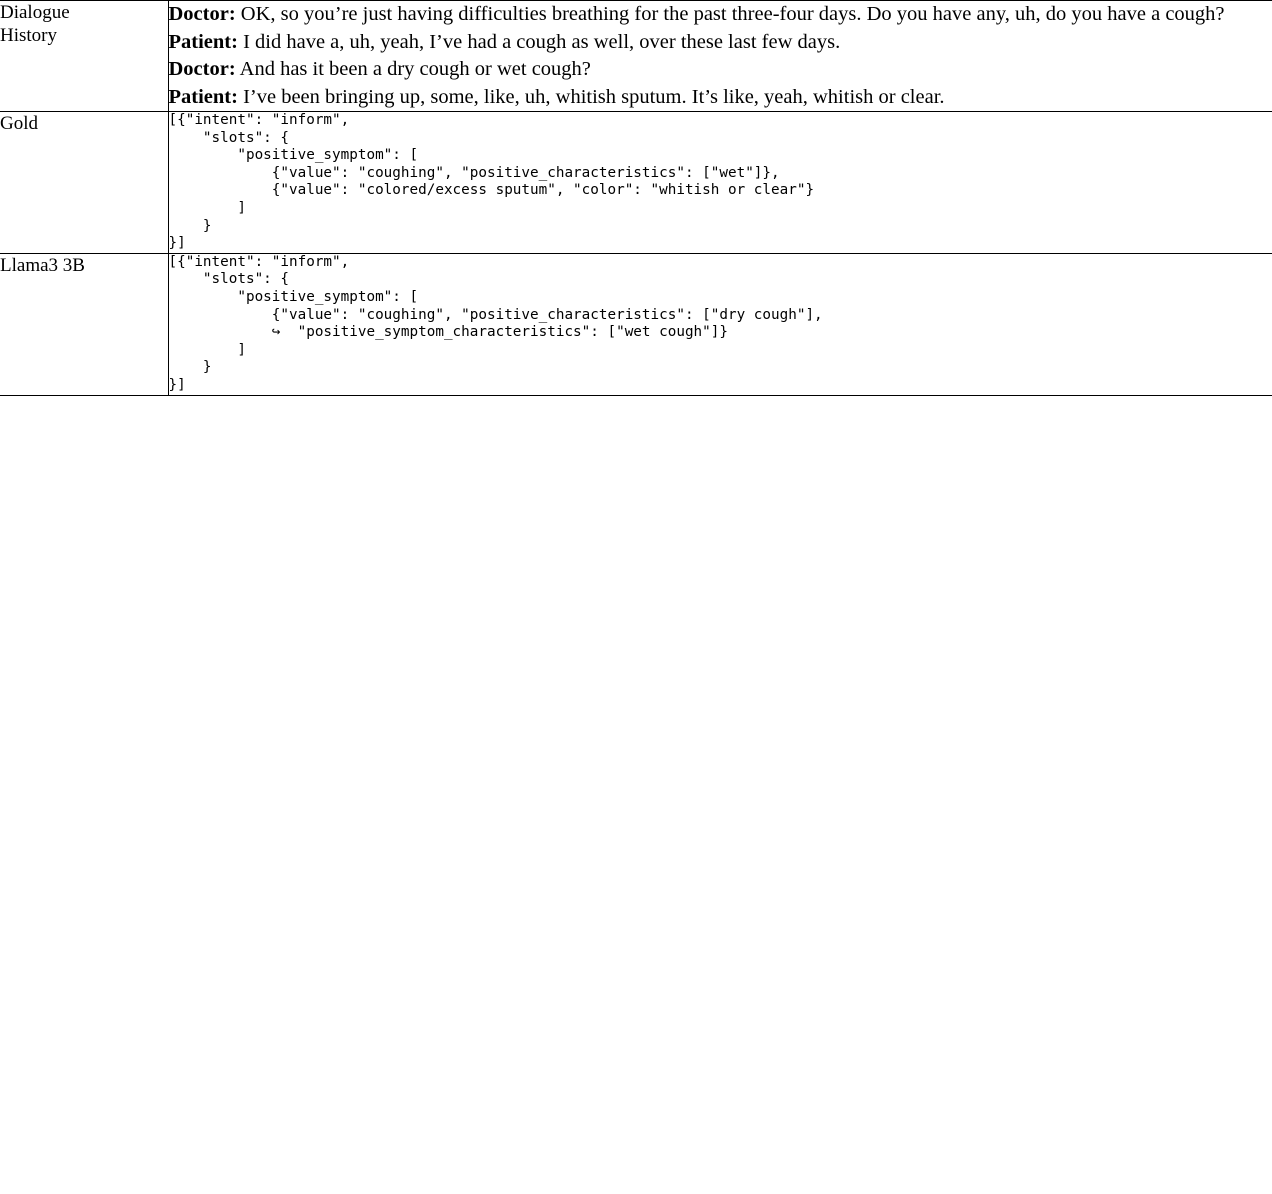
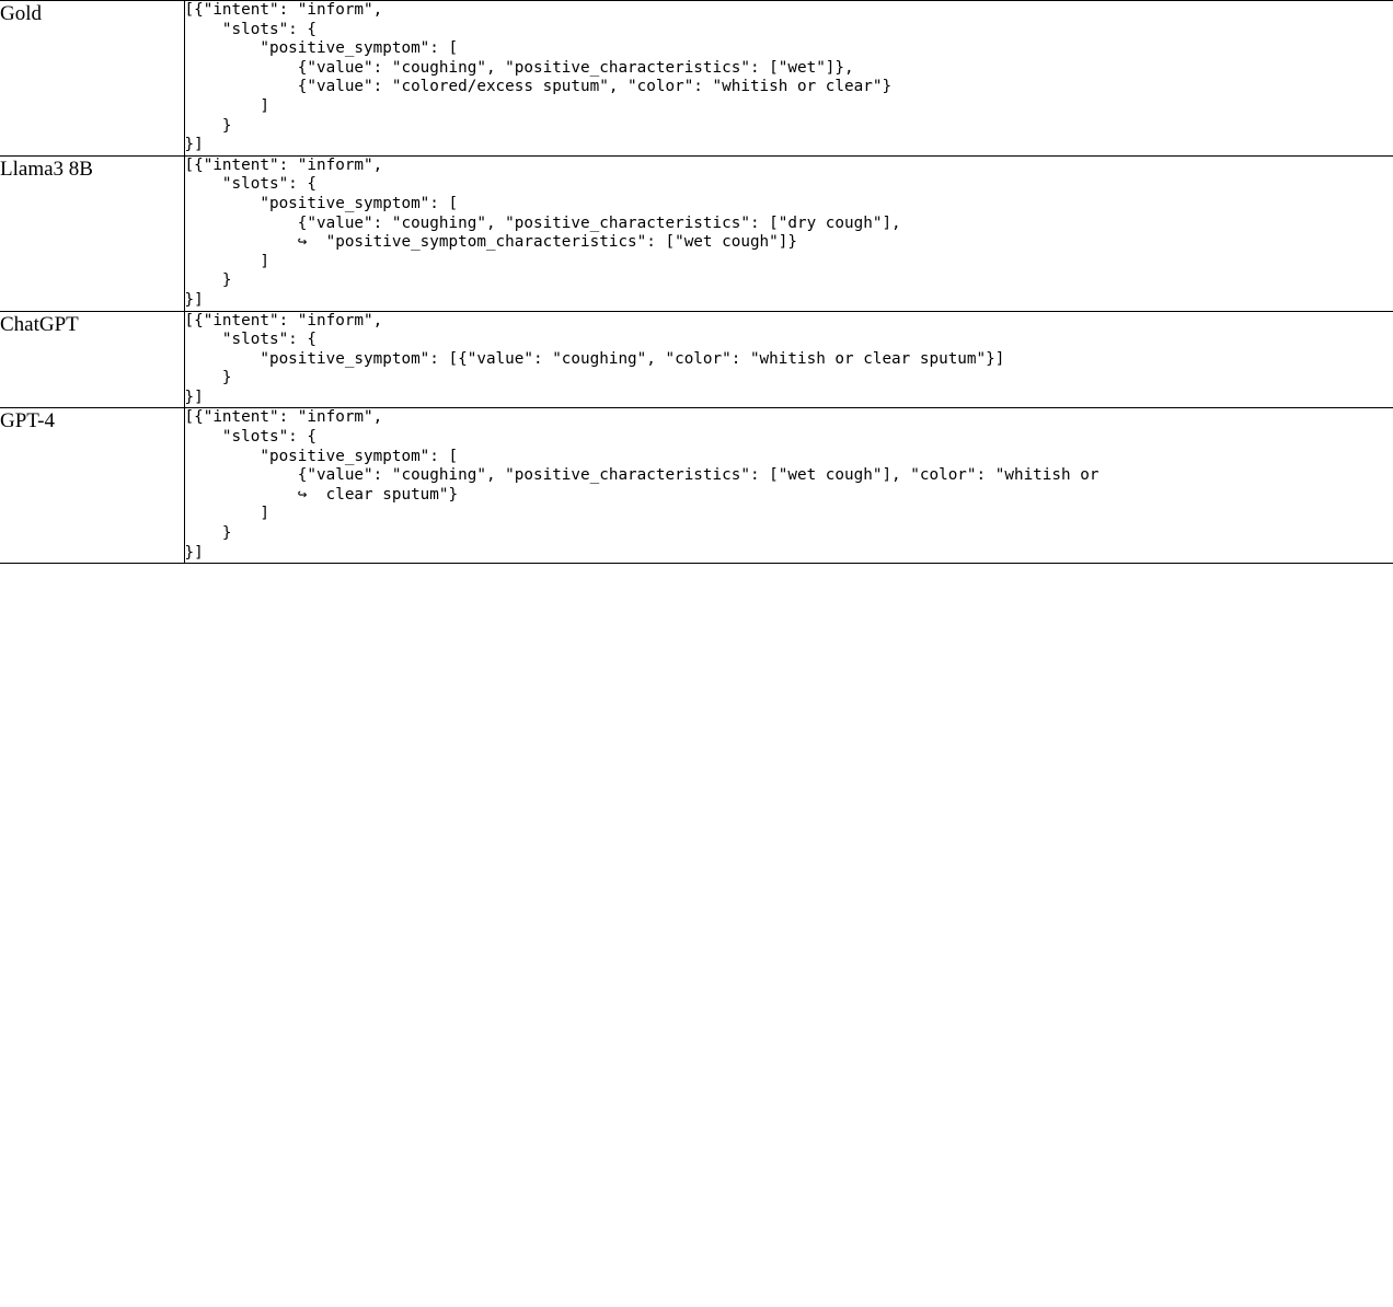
- Dialogue History	Doctor: OK, so you’re just having difficulties breathing for the past three-four days. Do you have any, uh, do you have a cough? Patient: I did have a, uh, yeah, I’ve had a cough as well, over these last few days. Doctor: And has it been a dry cough or wet cough? Patient: I’ve been bringing up, some, like, uh, whitish sputum. It’s like, yeah, whitish or clear.
  Gold	[{"intent": "inform", "slots": { "positive_symptom": [ {"value": "coughing", "positive_characteristics": ["wet"]}, {"value": "colored/excess sputum", "color": "whitish or clear"} ] } }]
- Llama3 3B	[{"intent": "inform", "slots": { "positive_symptom": [ {"value": "coughing", "positive_characteristics": ["dry cough"], ↪ "positive_symptom_characteristics": ["wet cough"]} ] } }]
+ Llama3 8B	[{"intent": "inform", "slots": { "positive_symptom": [ {"value": "coughing", "positive_characteristics": ["dry cough"], ↪ "positive_symptom_characteristics": ["wet cough"]} ] } }]
+ ChatGPT	[{"intent": "inform", "slots": { "positive_symptom": [{"value": "coughing", "color": "whitish or clear sputum"}] } }]
+ GPT-4	[{"intent": "inform", "slots": { "positive_symptom": [ {"value": "coughing", "positive_characteristics": ["wet cough"], "color": "whitish or ↪ clear sputum"} ] } }]
